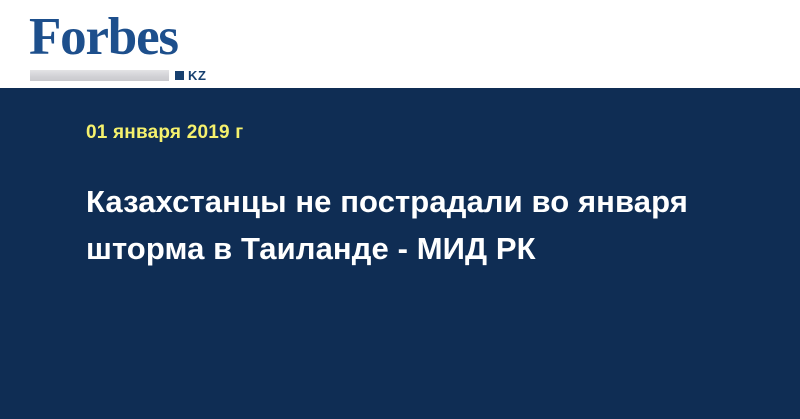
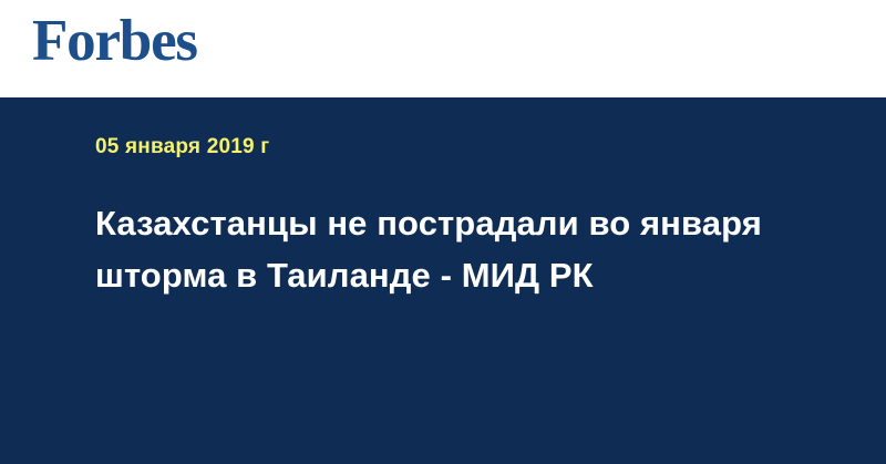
  Forbes
- KZ
- 01 января 2019 г
+ 05 января 2019 г
  Казахстанцы не пострадали во января шторма в Таиланде - МИД РК
